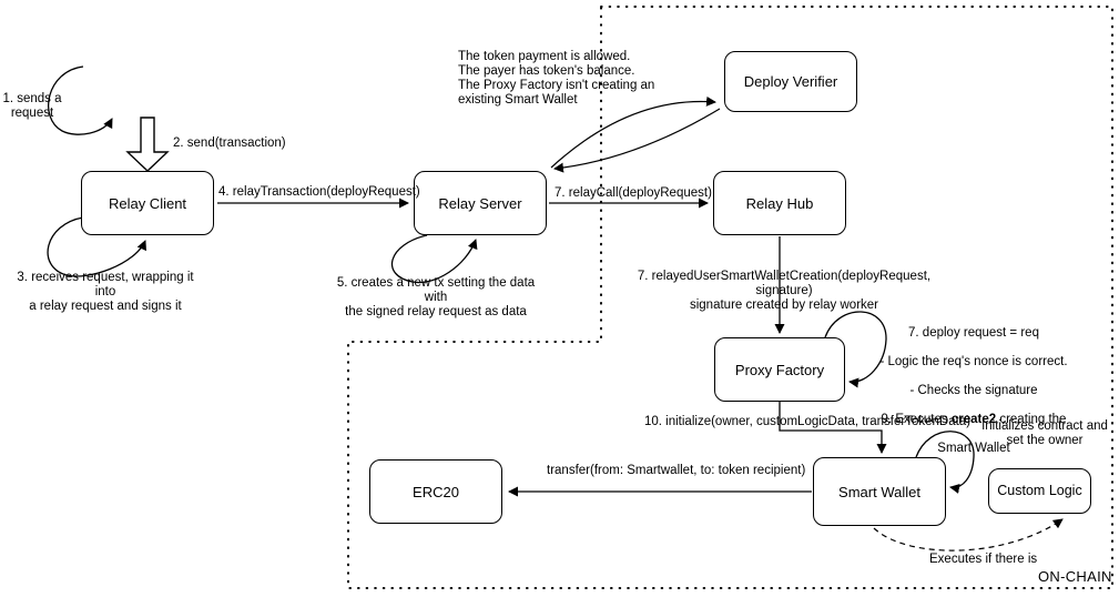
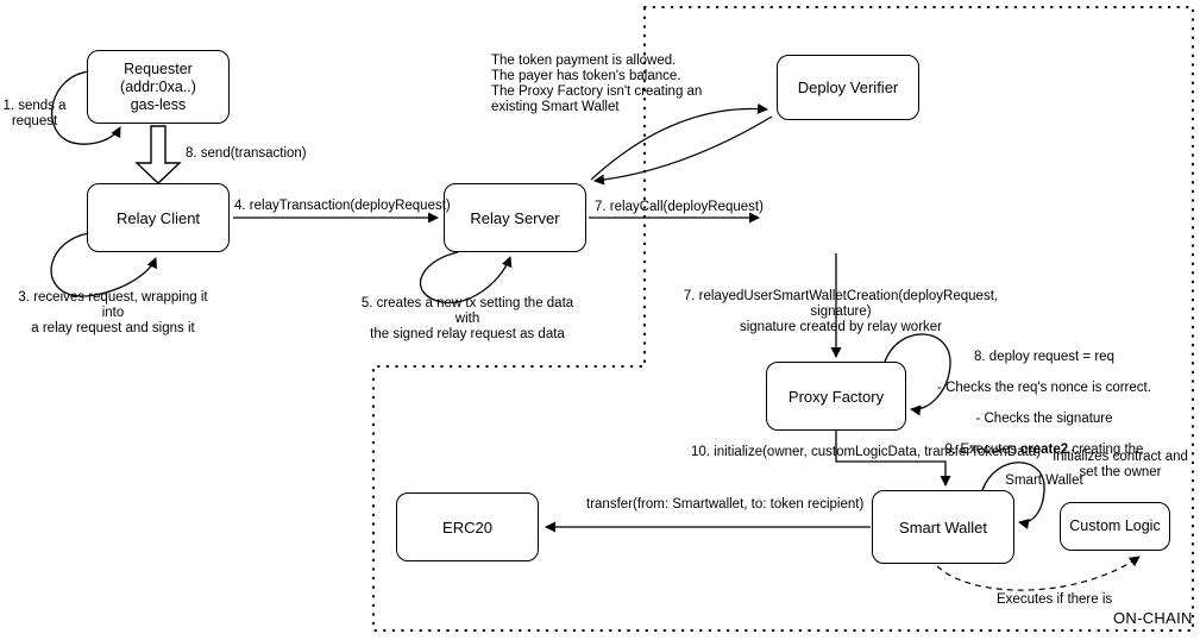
+ Requester
+ (addr:0xa..)
+ gas-less
  Relay Client
  Relay Server
  Deploy Verifier
- Relay Hub
  Proxy Factory
  Smart Wallet
  ERC20
  Custom Logic
  1. sends a
  request
- 2. send(transaction)
+ 8. send(transaction)
  3. receives request, wrapping it into
  a relay request and signs it
  4. relayTransaction(deployRequest)
  5. creates a new tx setting the data with
  the signed relay request as data
  7. relayCall(deployRequest)
  7. relayedUserSmartWalletCreation(deployRequest, signature)
  signature created by relay worker
  The token payment is allowed.
  The payer has token's balance.
  The Proxy Factory isn't creating an
  existing Smart Wallet
- 7. deploy request = req
+ 8. deploy request = req
- - Logic the req's nonce is correct.
+ - Checks the req's nonce is correct.
  - Checks the signature
  9. Executes create2 creating the
  Smart Wallet
  10. initialize(owner, customLogicData, transferTokenData)
  Initializes contract and
  set the owner
  transfer(from: Smartwallet, to: token recipient)
  Executes if there is
  ON-CHAIN
